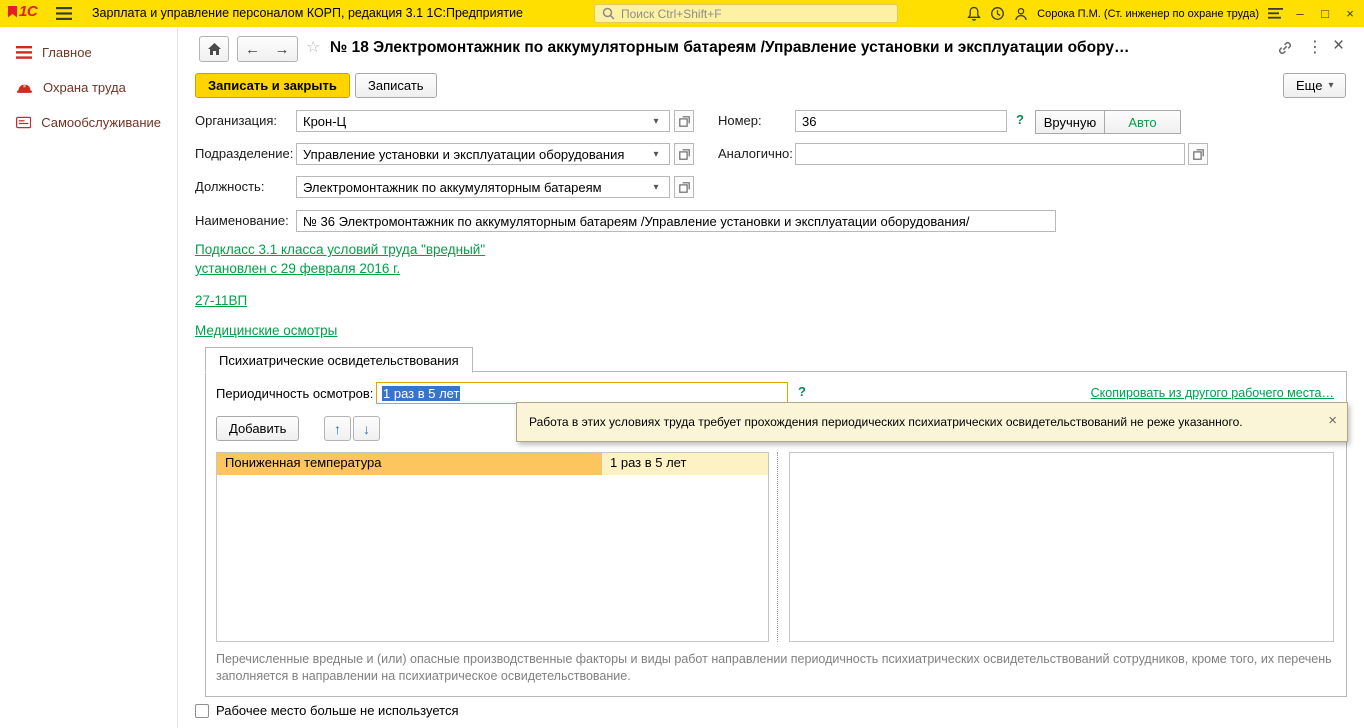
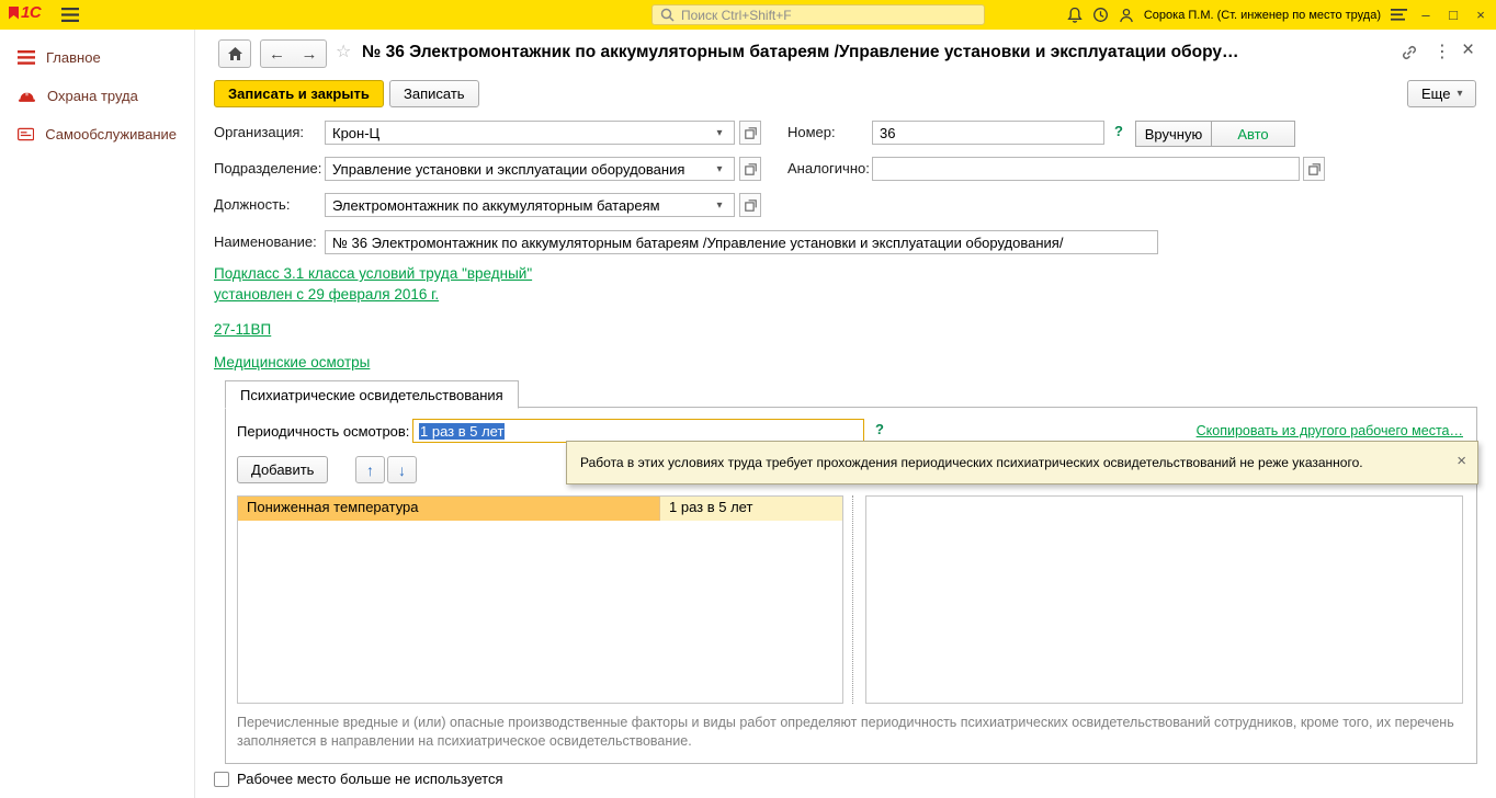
  1С
- Зарплата и управление персоналом КОРП, редакция 3.1 1С:Предприятие
  Поиск Ctrl+Shift+F
- Сорока П.М. (Ст. инженер по охране труда)
+ Сорока П.М. (Ст. инженер по место труда)
  –
  □
  ×
  Главное
  Охрана труда
  Самообслуживание
  ←
  →
  ☆
- № 18 Электромонтажник по аккумуляторным батареям /Управление установки и эксплуатации обору…
+ № 36 Электромонтажник по аккумуляторным батареям /Управление установки и эксплуатации обору…
  ⋮
  ×
  Записать и закрыть
  Записать
  Еще
  ▾
  Организация:
  Крон-Ц
  ▾
  Номер:
  36
  ?
  Вручную
  Авто
  Подразделение:
  Управление установки и эксплуатации оборудования
  ▾
  Аналогично:
  Должность:
  Электромонтажник по аккумуляторным батареям
  ▾
  Наименование:
  № 36 Электромонтажник по аккумуляторным батареям /Управление установки и эксплуатации оборудования/
  Подкласс 3.1 класса условий труда "вредный"
  установлен с 29 февраля 2016 г.
  27-11ВП
  Медицинские осмотры
  Психиатрические освидетельствования
  Периодичность осмотров:
  1 раз в 5 лет
  ?
  Скопировать из другого рабочего места…
  Добавить
  ↑
  ↓
  Работа в этих условиях труда требует прохождения периодических психиатрических освидетельствований не реже указанного.
  ×
  Пониженная температура
  1 раз в 5 лет
- Перечисленные вредные и (или) опасные производственные факторы и виды работ направлении периодичность психиатрических освидетельствований сотрудников, кроме того, их перечень заполняется в направлении на психиатрическое освидетельствование.
+ Перечисленные вредные и (или) опасные производственные факторы и виды работ определяют периодичность психиатрических освидетельствований сотрудников, кроме того, их перечень заполняется в направлении на психиатрическое освидетельствование.
  Рабочее место больше не используется
